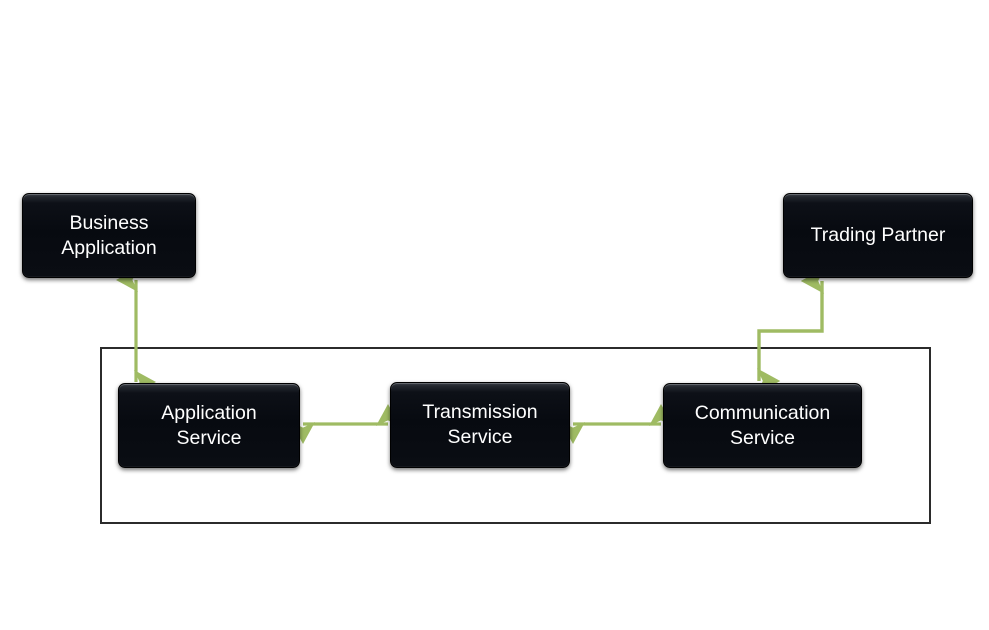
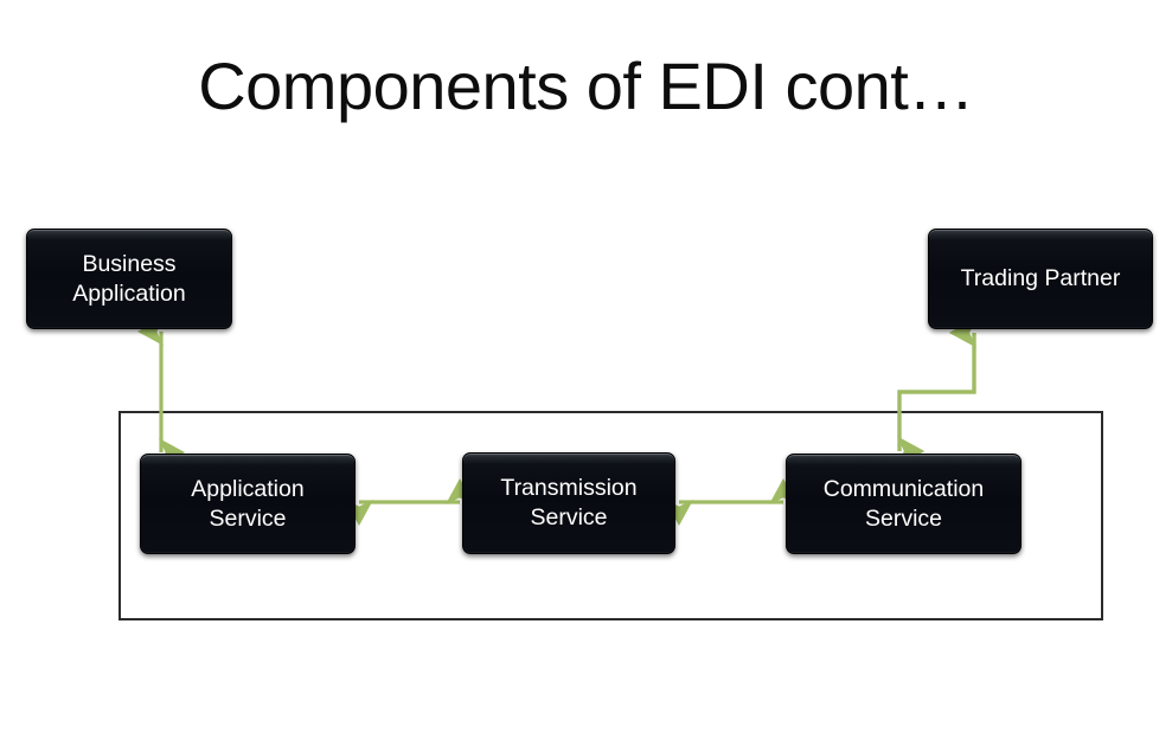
+ Components of EDI cont…
  Business
  Application
  Trading Partner
  Application
  Service
  Transmission
  Service
  Communication
  Service
